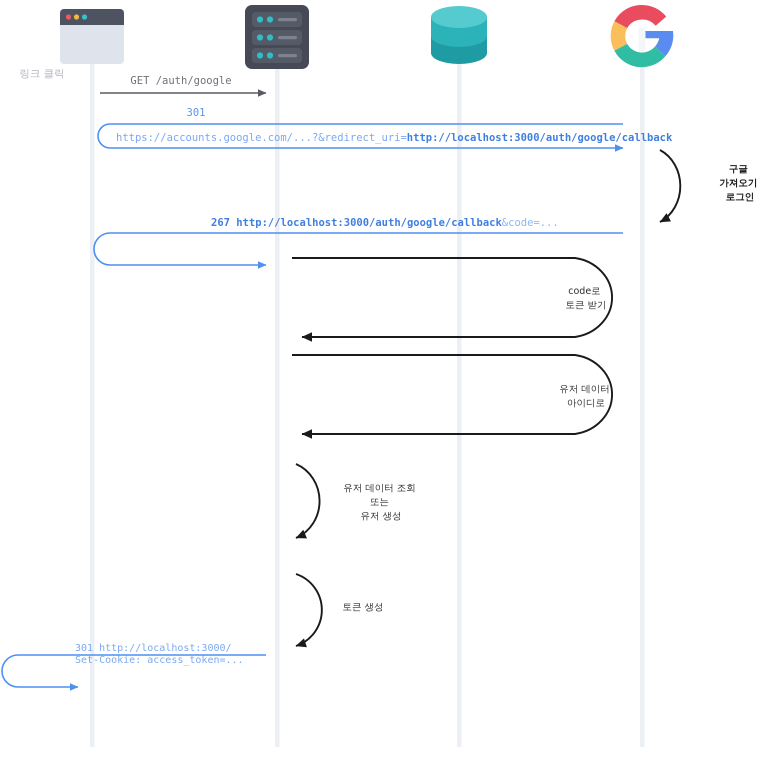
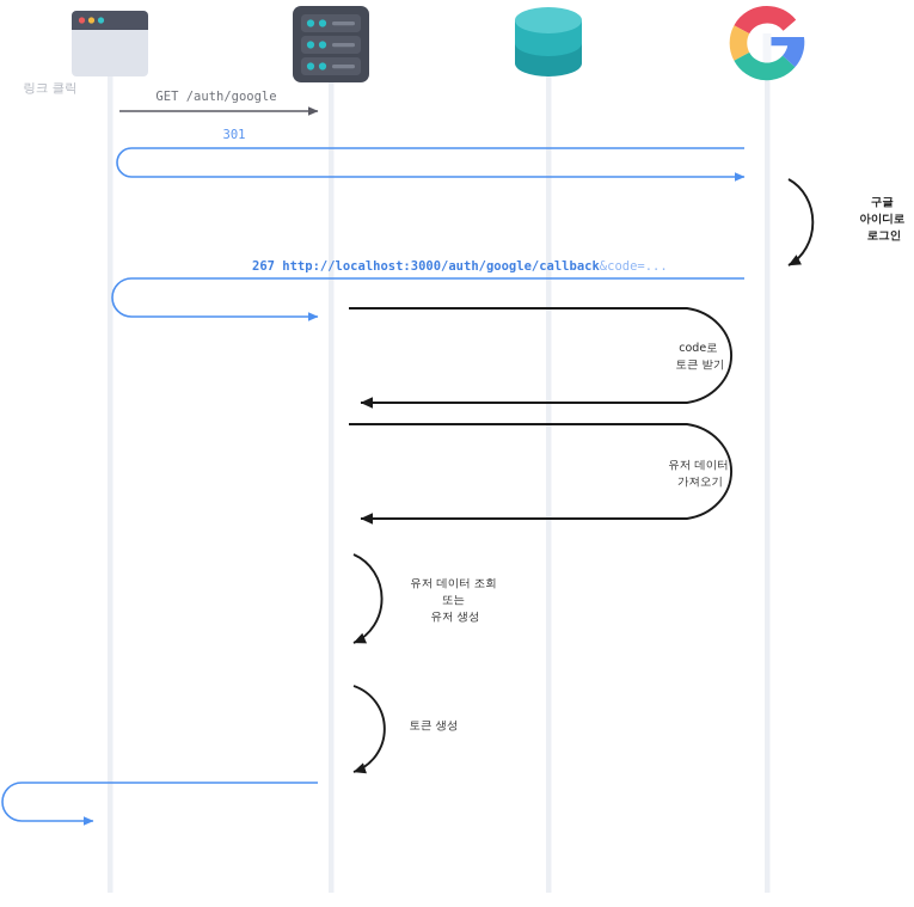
  링크 클릭
  GET /auth/google
  301
- https://accounts.google.com/...?&redirect_uri=http://localhost:3000/auth/google/callback
- 구글 가져오기 로그인
+ 구글 아이디로 로그인
  267 http://localhost:3000/auth/google/callback&code=...
  code로 토큰 받기
- 유저 데이터 아이디로
+ 유저 데이터 가져오기
  유저 데이터 조회 또는 유저 생성
  토큰 생성
- 301 http://localhost:3000/ Set-Cookie: access_token=...
